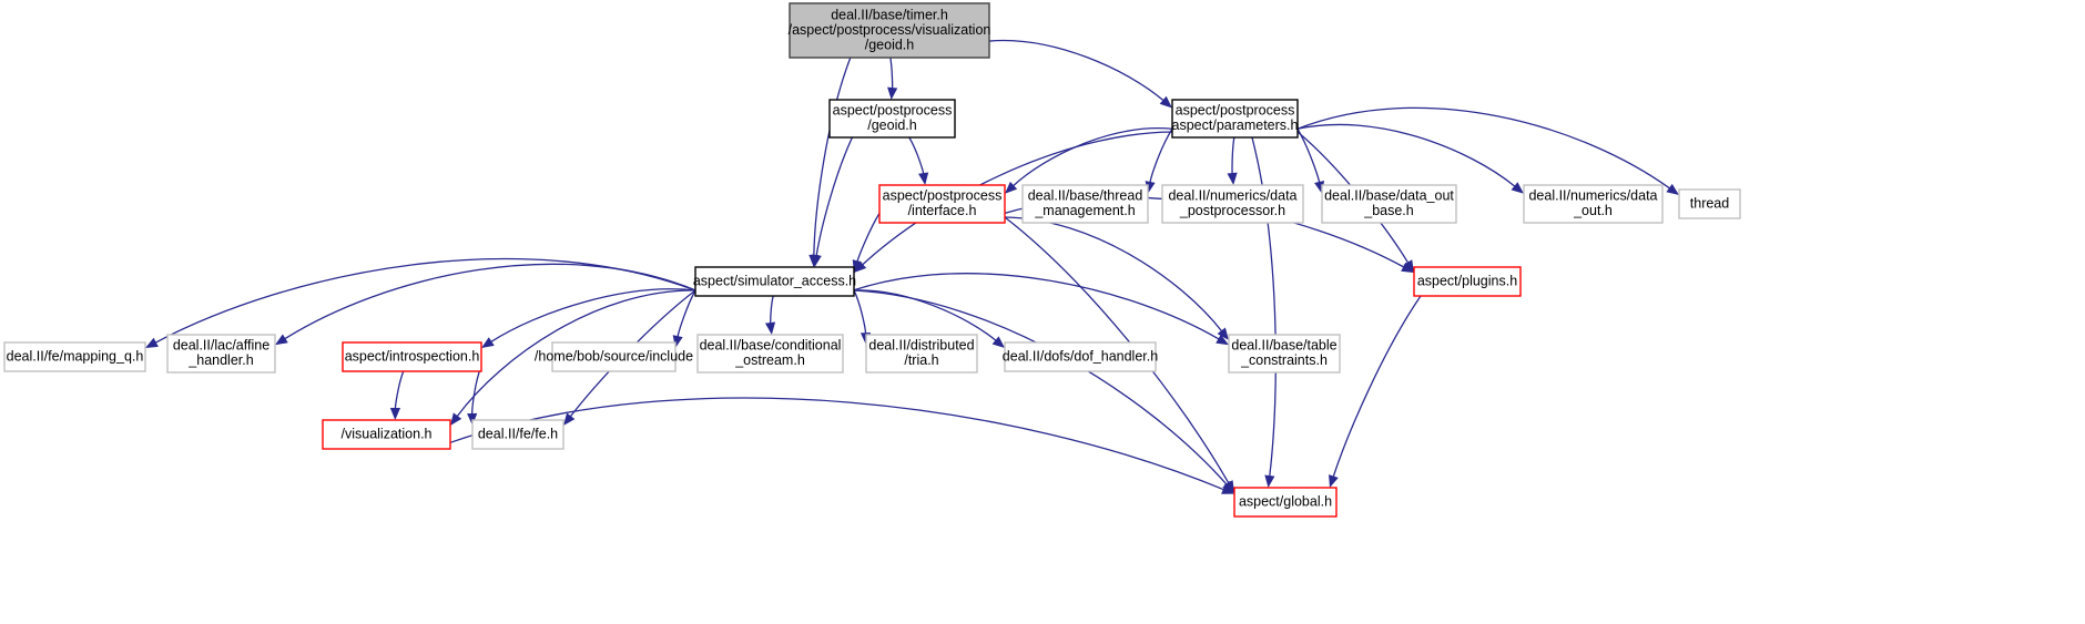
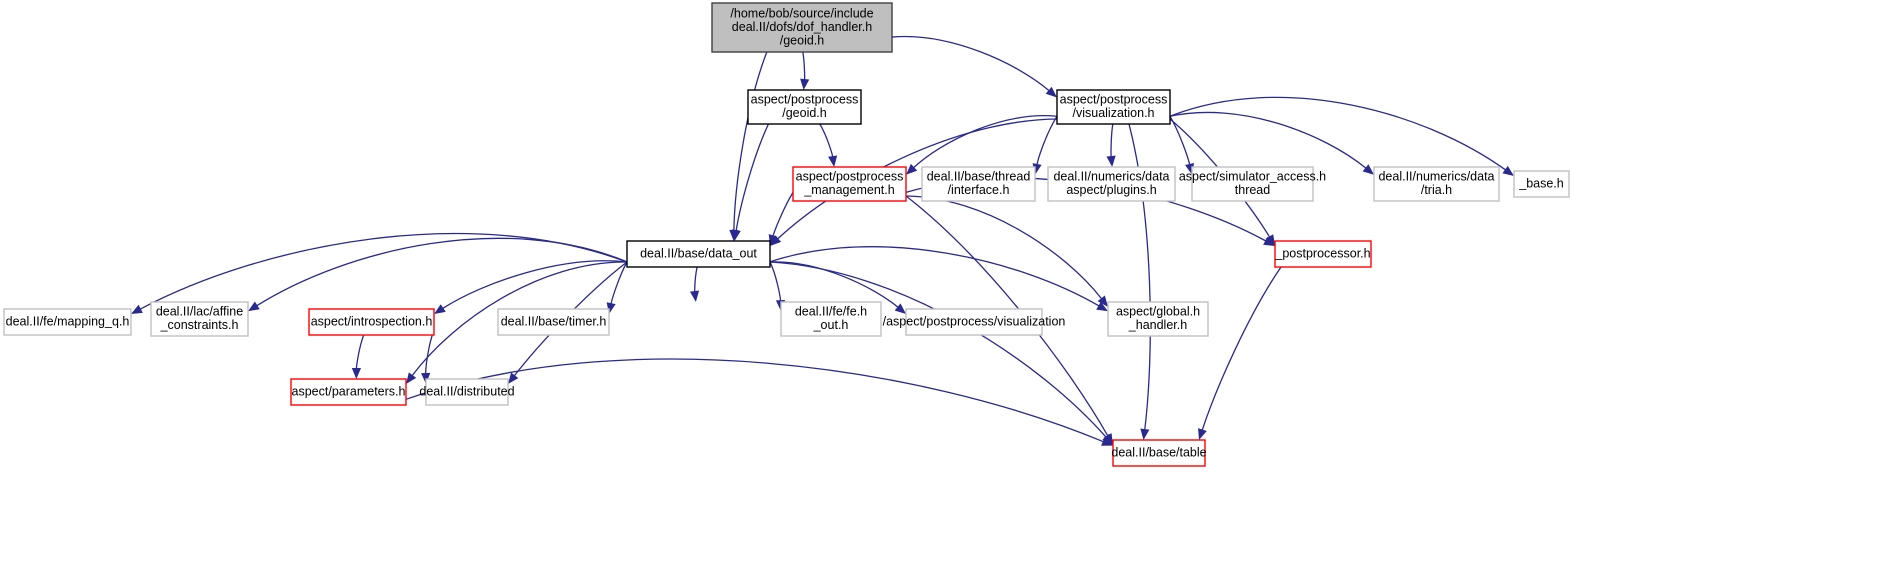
- deal.II/base/timer.h
+ /home/bob/source/include
- /aspect/postprocess/visualization
+ deal.II/dofs/dof_handler.h
  /geoid.h
  aspect/postprocess
  /geoid.h
  aspect/postprocess
- aspect/parameters.h
+ /visualization.h
  aspect/postprocess
- /interface.h
+ _management.h
  deal.II/base/thread
- _management.h
+ /interface.h
  deal.II/numerics/data
- _postprocessor.h
+ aspect/plugins.h
- deal.II/base/data_out
+ aspect/simulator_access.h
- _base.h
+ thread
  deal.II/numerics/data
- _out.h
+ /tria.h
- thread
+ _base.h
- aspect/plugins.h
+ _postprocessor.h
- aspect/simulator_access.h
+ deal.II/base/data_out
  deal.II/fe/mapping_q.h
  deal.II/lac/affine
- _handler.h
+ _constraints.h
  aspect/introspection.h
- /home/bob/source/include
+ deal.II/base/timer.h
- deal.II/base/conditional
- _ostream.h
- deal.II/distributed
+ deal.II/fe/fe.h
- /tria.h
+ _out.h
- deal.II/dofs/dof_handler.h
+ /aspect/postprocess/visualization
- deal.II/base/table
+ aspect/global.h
- _constraints.h
+ _handler.h
- /visualization.h
+ aspect/parameters.h
- deal.II/fe/fe.h
+ deal.II/distributed
- aspect/global.h
+ deal.II/base/table
